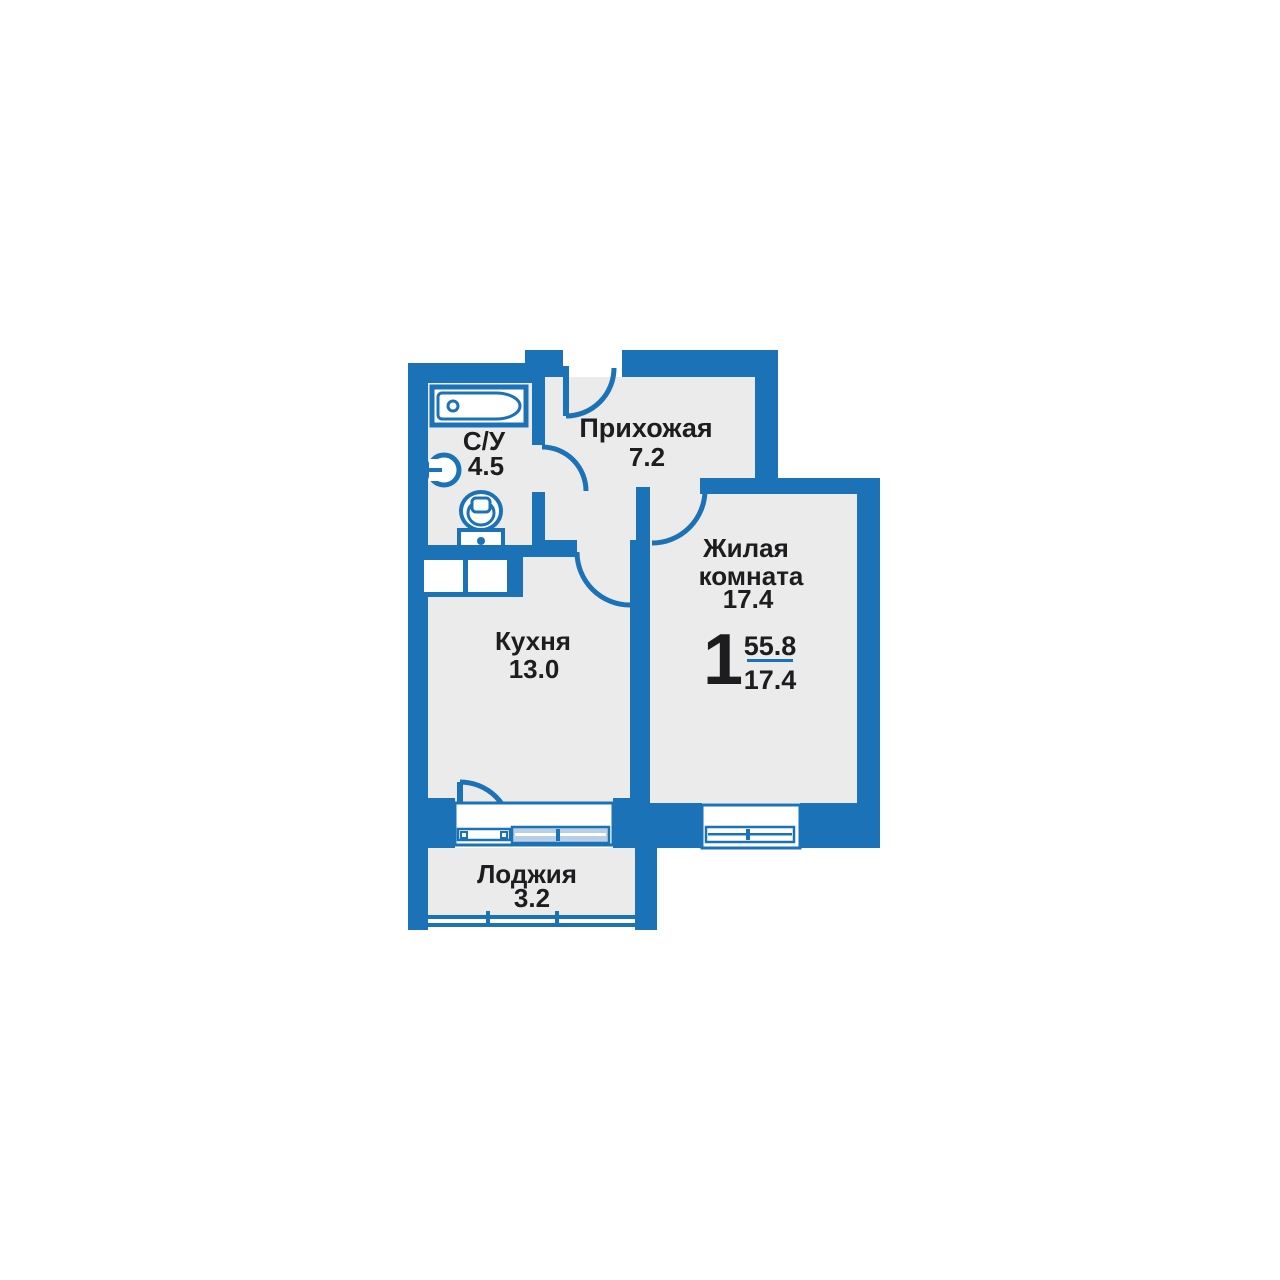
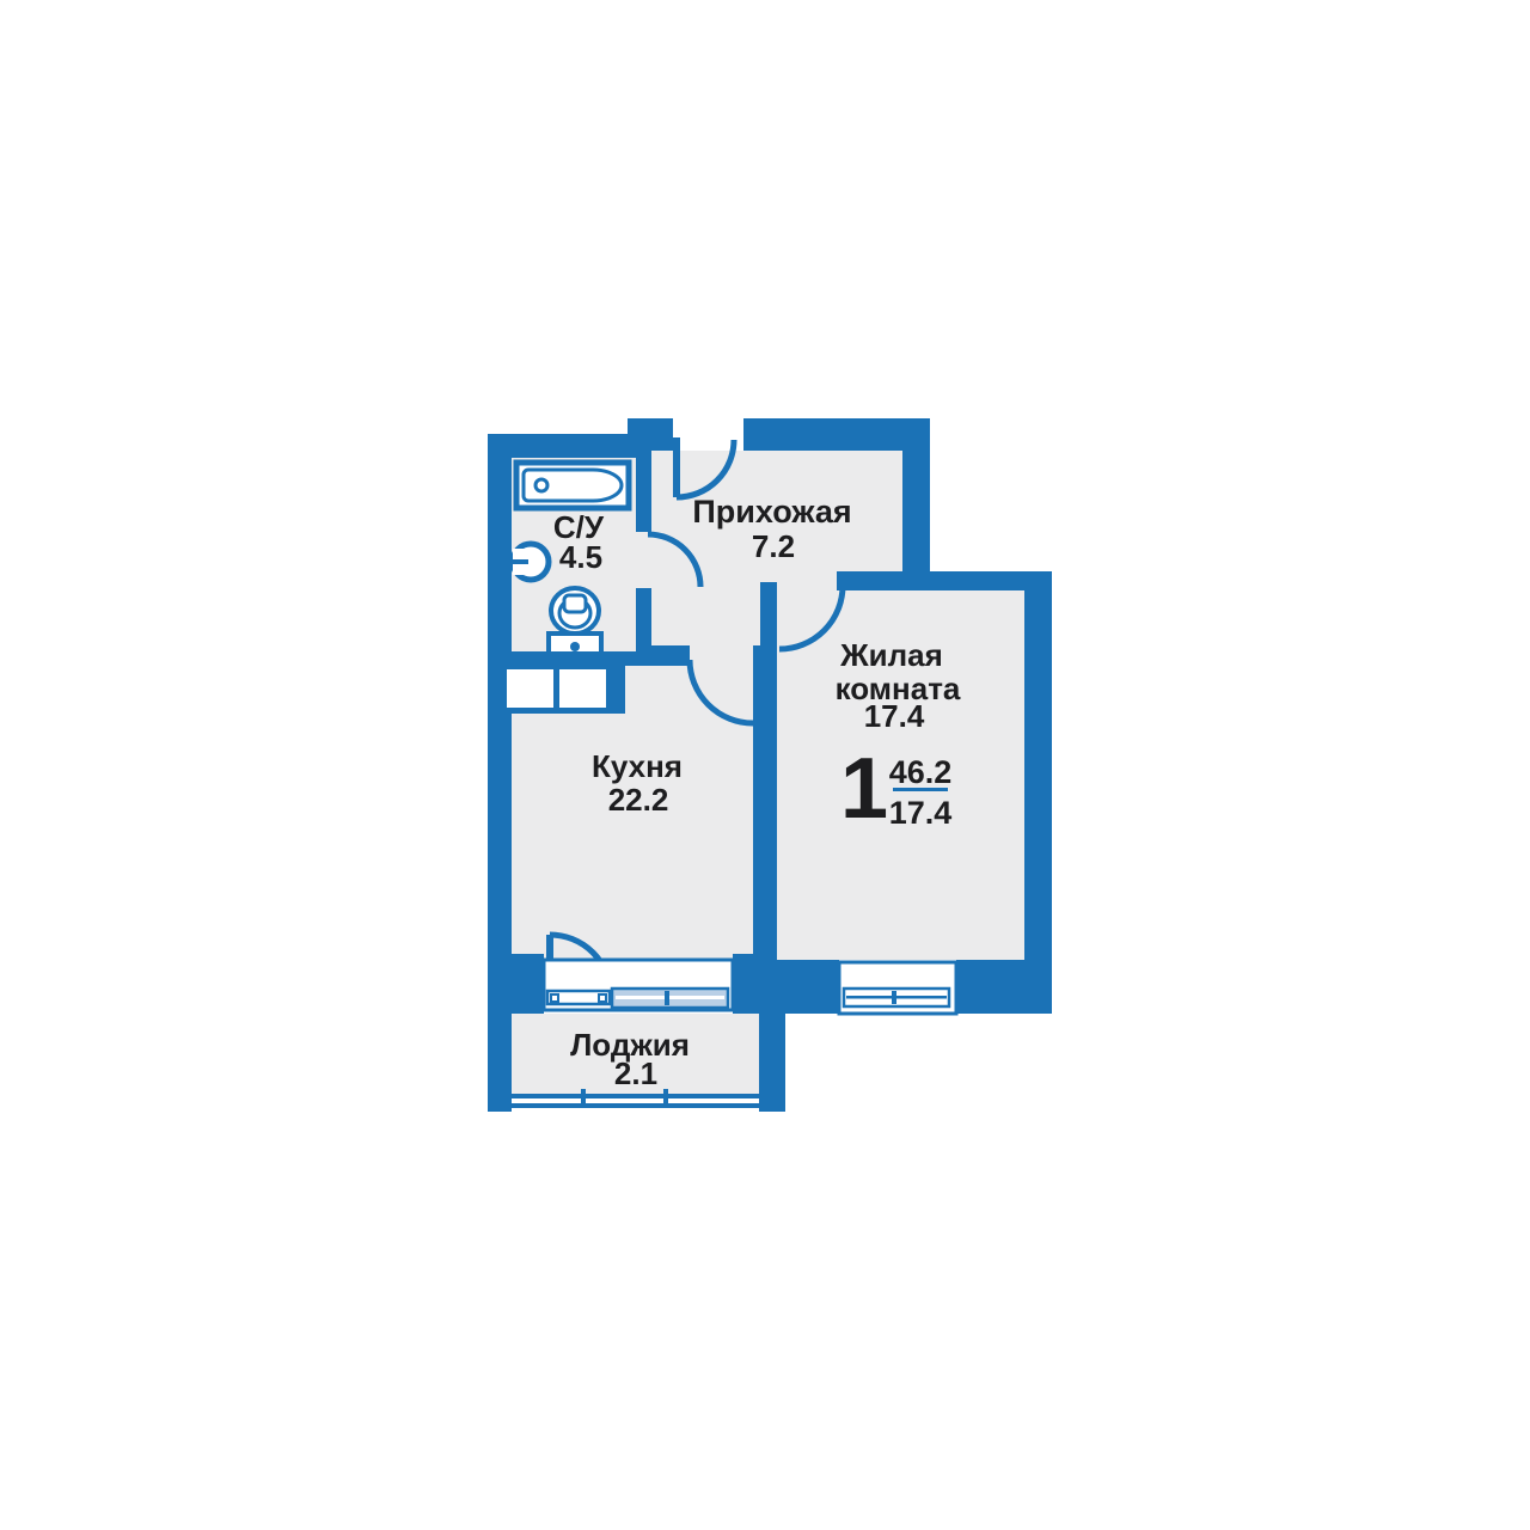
  С/У
  4.5
  Прихожая
  7.2
  Жилая
  комната
  17.4
  Кухня
- 13.0
+ 22.2
  Лоджия
- 3.2
+ 2.1
  1
- 55.8
+ 46.2
  17.4
